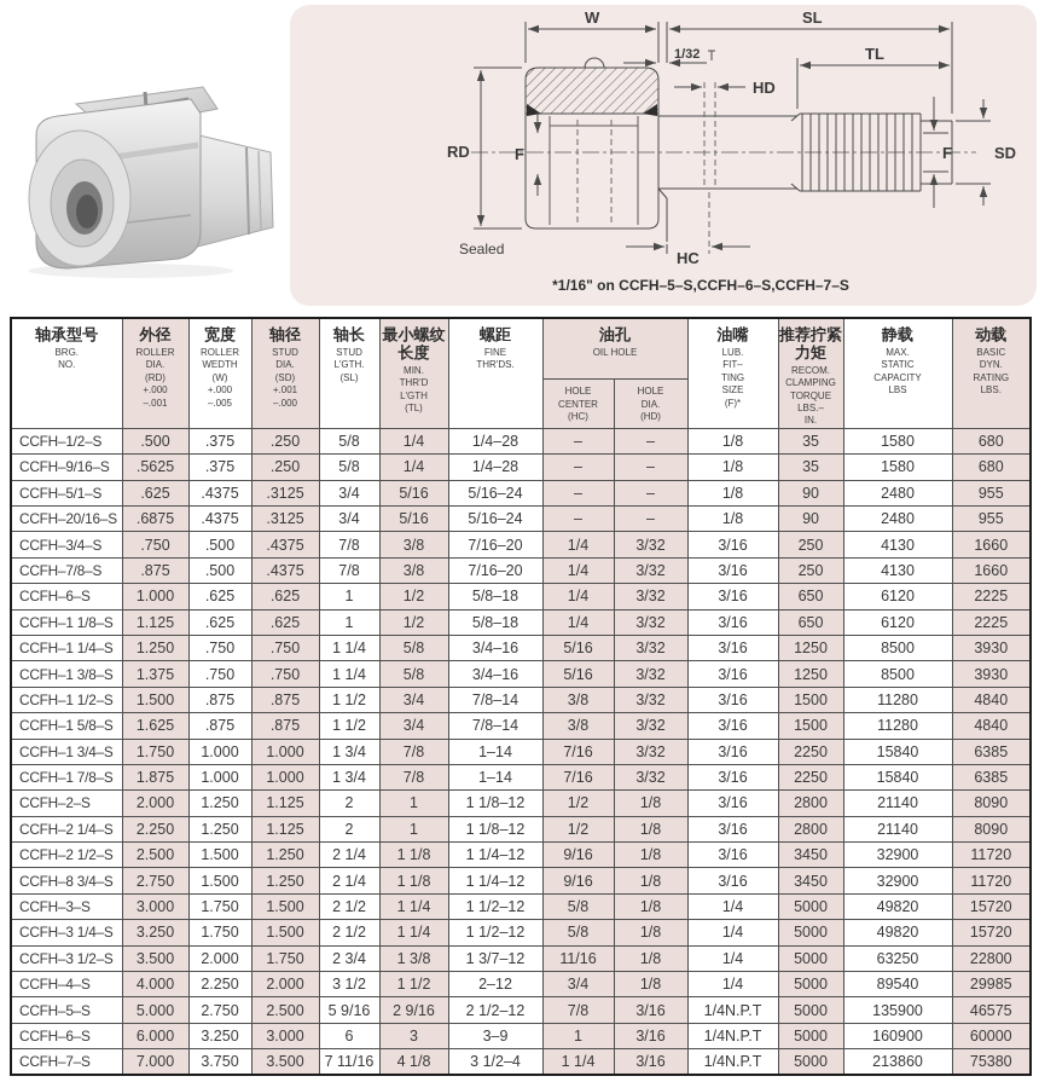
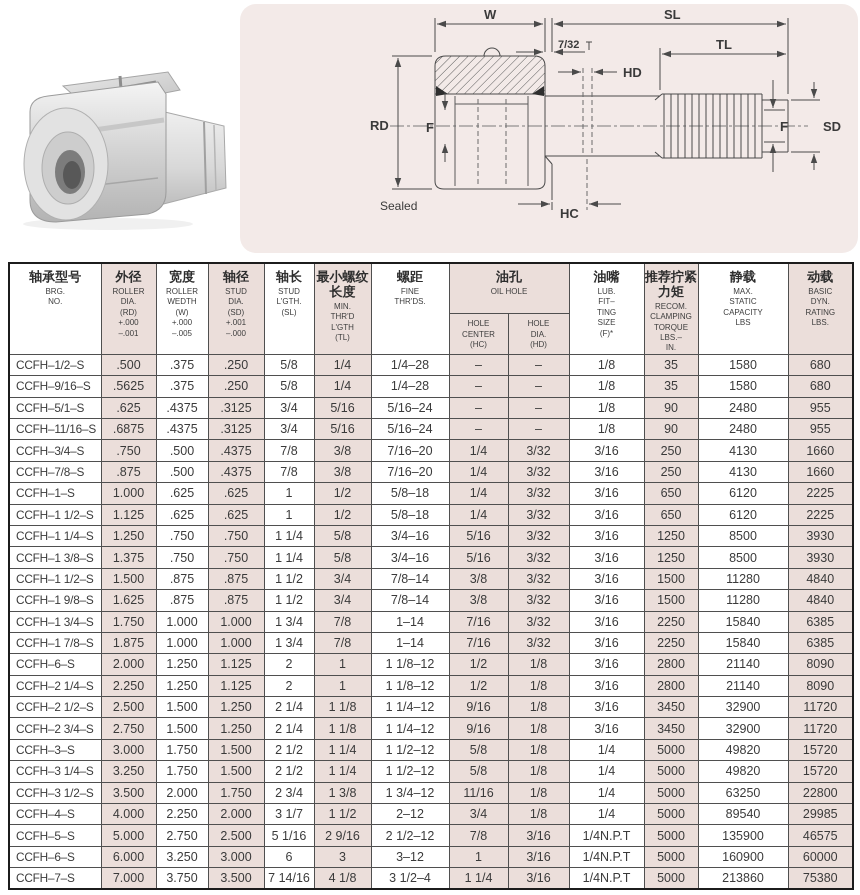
  W
  SL
  TL
- 1/32
+ 7/32
  HD
  RD
  F
  F
  SD
  HC
  Sealed
- *1/16" on CCFH–5–S,CCFH–6–S,CCFH–7–S
  轴承型号BRG. NO.	外径ROLLER DIA. (RD) +.000 –.001	宽度ROLLER WEDTH (W) +.000 –.005	轴径STUD DIA. (SD) +.001 –.000	轴长STUD L'GTH. (SL)	最小螺纹长度MIN. THR'D L'GTH (TL)	螺距FINE THR'DS.	油孔OIL HOLE	油嘴LUB. FIT– TING SIZE (F)*	推荐拧紧力矩RECOM. CLAMPING TORQUE LBS.– IN.	静载MAX. STATIC CAPACITY LBS	动载BASIC DYN. RATING LBS.
  HOLE CENTER (HC)	HOLE DIA. (HD)
  CCFH–1/2–S	.500	.375	.250	5/8	1/4	1/4–28	–	–	1/8	35	1580	680
  CCFH–9/16–S	.5625	.375	.250	5/8	1/4	1/4–28	–	–	1/8	35	1580	680
  CCFH–5/1–S	.625	.4375	.3125	3/4	5/16	5/16–24	–	–	1/8	90	2480	955
- CCFH–20/16–S	.6875	.4375	.3125	3/4	5/16	5/16–24	–	–	1/8	90	2480	955
+ CCFH–11/16–S	.6875	.4375	.3125	3/4	5/16	5/16–24	–	–	1/8	90	2480	955
  CCFH–3/4–S	.750	.500	.4375	7/8	3/8	7/16–20	1/4	3/32	3/16	250	4130	1660
  CCFH–7/8–S	.875	.500	.4375	7/8	3/8	7/16–20	1/4	3/32	3/16	250	4130	1660
- CCFH–6–S	1.000	.625	.625	1	1/2	5/8–18	1/4	3/32	3/16	650	6120	2225
+ CCFH–1–S	1.000	.625	.625	1	1/2	5/8–18	1/4	3/32	3/16	650	6120	2225
- CCFH–1 1/8–S	1.125	.625	.625	1	1/2	5/8–18	1/4	3/32	3/16	650	6120	2225
+ CCFH–1 1/2–S	1.125	.625	.625	1	1/2	5/8–18	1/4	3/32	3/16	650	6120	2225
  CCFH–1 1/4–S	1.250	.750	.750	1 1/4	5/8	3/4–16	5/16	3/32	3/16	1250	8500	3930
  CCFH–1 3/8–S	1.375	.750	.750	1 1/4	5/8	3/4–16	5/16	3/32	3/16	1250	8500	3930
  CCFH–1 1/2–S	1.500	.875	.875	1 1/2	3/4	7/8–14	3/8	3/32	3/16	1500	11280	4840
- CCFH–1 5/8–S	1.625	.875	.875	1 1/2	3/4	7/8–14	3/8	3/32	3/16	1500	11280	4840
+ CCFH–1 9/8–S	1.625	.875	.875	1 1/2	3/4	7/8–14	3/8	3/32	3/16	1500	11280	4840
  CCFH–1 3/4–S	1.750	1.000	1.000	1 3/4	7/8	1–14	7/16	3/32	3/16	2250	15840	6385
  CCFH–1 7/8–S	1.875	1.000	1.000	1 3/4	7/8	1–14	7/16	3/32	3/16	2250	15840	6385
- CCFH–2–S	2.000	1.250	1.125	2	1	1 1/8–12	1/2	1/8	3/16	2800	21140	8090
+ CCFH–6–S	2.000	1.250	1.125	2	1	1 1/8–12	1/2	1/8	3/16	2800	21140	8090
  CCFH–2 1/4–S	2.250	1.250	1.125	2	1	1 1/8–12	1/2	1/8	3/16	2800	21140	8090
  CCFH–2 1/2–S	2.500	1.500	1.250	2 1/4	1 1/8	1 1/4–12	9/16	1/8	3/16	3450	32900	11720
- CCFH–8 3/4–S	2.750	1.500	1.250	2 1/4	1 1/8	1 1/4–12	9/16	1/8	3/16	3450	32900	11720
+ CCFH–2 3/4–S	2.750	1.500	1.250	2 1/4	1 1/8	1 1/4–12	9/16	1/8	3/16	3450	32900	11720
  CCFH–3–S	3.000	1.750	1.500	2 1/2	1 1/4	1 1/2–12	5/8	1/8	1/4	5000	49820	15720
  CCFH–3 1/4–S	3.250	1.750	1.500	2 1/2	1 1/4	1 1/2–12	5/8	1/8	1/4	5000	49820	15720
- CCFH–3 1/2–S	3.500	2.000	1.750	2 3/4	1 3/8	1 3/7–12	11/16	1/8	1/4	5000	63250	22800
+ CCFH–3 1/2–S	3.500	2.000	1.750	2 3/4	1 3/8	1 3/4–12	11/16	1/8	1/4	5000	63250	22800
- CCFH–4–S	4.000	2.250	2.000	3 1/2	1 1/2	2–12	3/4	1/8	1/4	5000	89540	29985
+ CCFH–4–S	4.000	2.250	2.000	3 1/7	1 1/2	2–12	3/4	1/8	1/4	5000	89540	29985
- CCFH–5–S	5.000	2.750	2.500	5 9/16	2 9/16	2 1/2–12	7/8	3/16	1/4N.P.T	5000	135900	46575
+ CCFH–5–S	5.000	2.750	2.500	5 1/16	2 9/16	2 1/2–12	7/8	3/16	1/4N.P.T	5000	135900	46575
- CCFH–6–S	6.000	3.250	3.000	6	3	3–9	1	3/16	1/4N.P.T	5000	160900	60000
+ CCFH–6–S	6.000	3.250	3.000	6	3	3–12	1	3/16	1/4N.P.T	5000	160900	60000
- CCFH–7–S	7.000	3.750	3.500	7 11/16	4 1/8	3 1/2–4	1 1/4	3/16	1/4N.P.T	5000	213860	75380
+ CCFH–7–S	7.000	3.750	3.500	7 14/16	4 1/8	3 1/2–4	1 1/4	3/16	1/4N.P.T	5000	213860	75380
